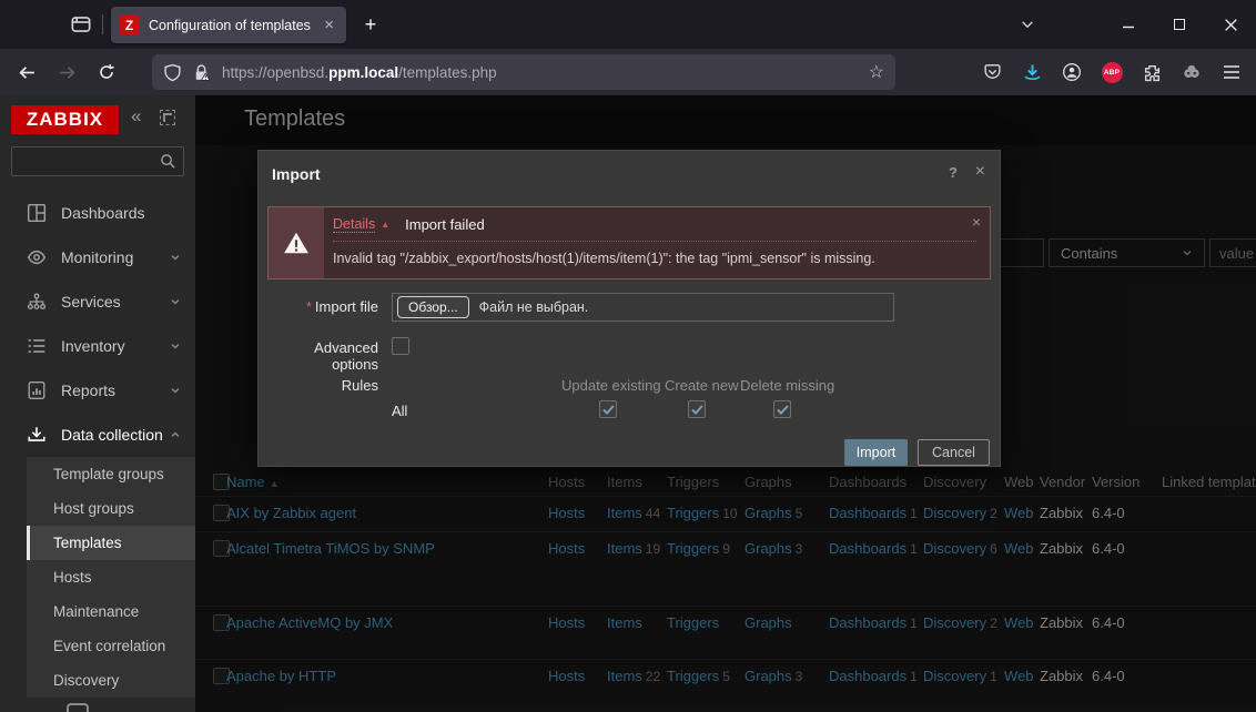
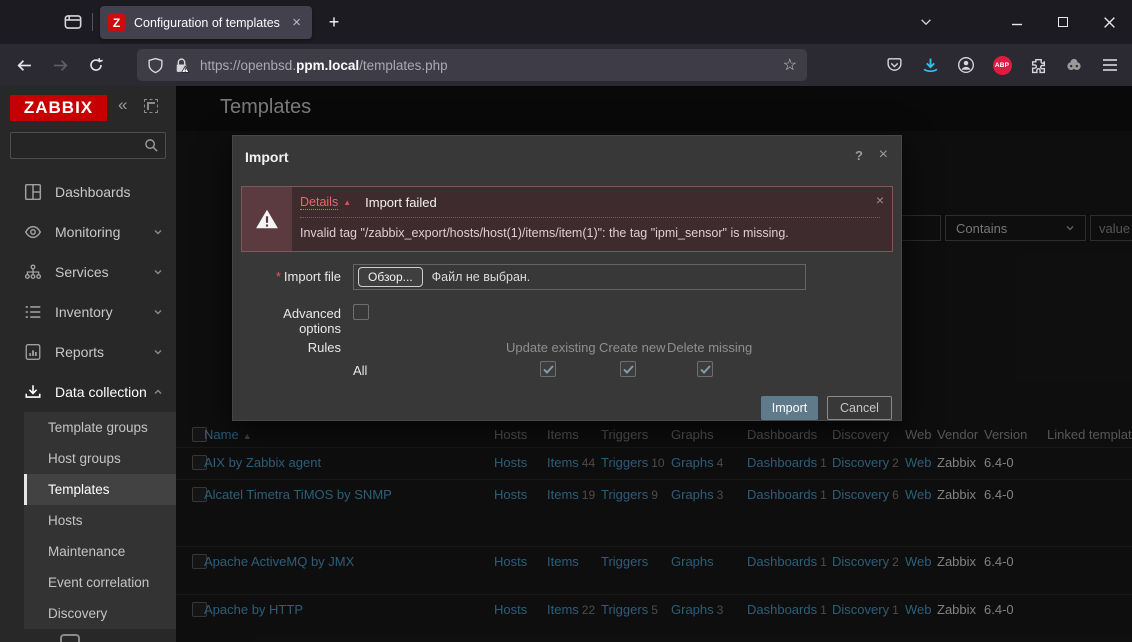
  Z
  Configuration of templates
  ×
  +
  https://openbsd.ppm.local/templates.php
  ☆
  ZABBIX
  «
  Dashboards
  Monitoring
  Services
  Inventory
  Reports
  Data collection
  Template groups
  Host groups
  Templates
  Hosts
  Maintenance
  Event correlation
  Discovery
  Templates
  Contains
  value
  Name ▲
  Hosts
  Items
  Triggers
  Graphs
  Dashboards
  Discovery
  Web
  Vendor
  Version
  Linked templat
  AIX by Zabbix agent
  Hosts
  Items 44
  Triggers 10
- Graphs 5
+ Graphs 4
  Dashboards 1
  Discovery 2
  Web
  Zabbix
  6.4-0
  Alcatel Timetra TiMOS by SNMP
  Hosts
  Items 19
  Triggers 9
  Graphs 3
  Dashboards 1
  Discovery 6
  Web
  Zabbix
  6.4-0
  Apache ActiveMQ by JMX
  Hosts
  Items
  Triggers
  Graphs
  Dashboards 1
  Discovery 2
  Web
  Zabbix
  6.4-0
  Apache by HTTP
  Hosts
  Items 22
  Triggers 5
  Graphs 3
  Dashboards 1
  Discovery 1
  Web
  Zabbix
  6.4-0
  Import
  ?
  ×
  Details
  ▲
  Import failed
  Invalid tag "/zabbix_export/hosts/host(1)/items/item(1)": the tag "ipmi_sensor" is missing.
  ×
  * Import file
  Обзор...
  Файл не выбран.
  Advanced options
  Rules
  Update existing
  Create new
  Delete missing
  All
  Import
  Cancel
